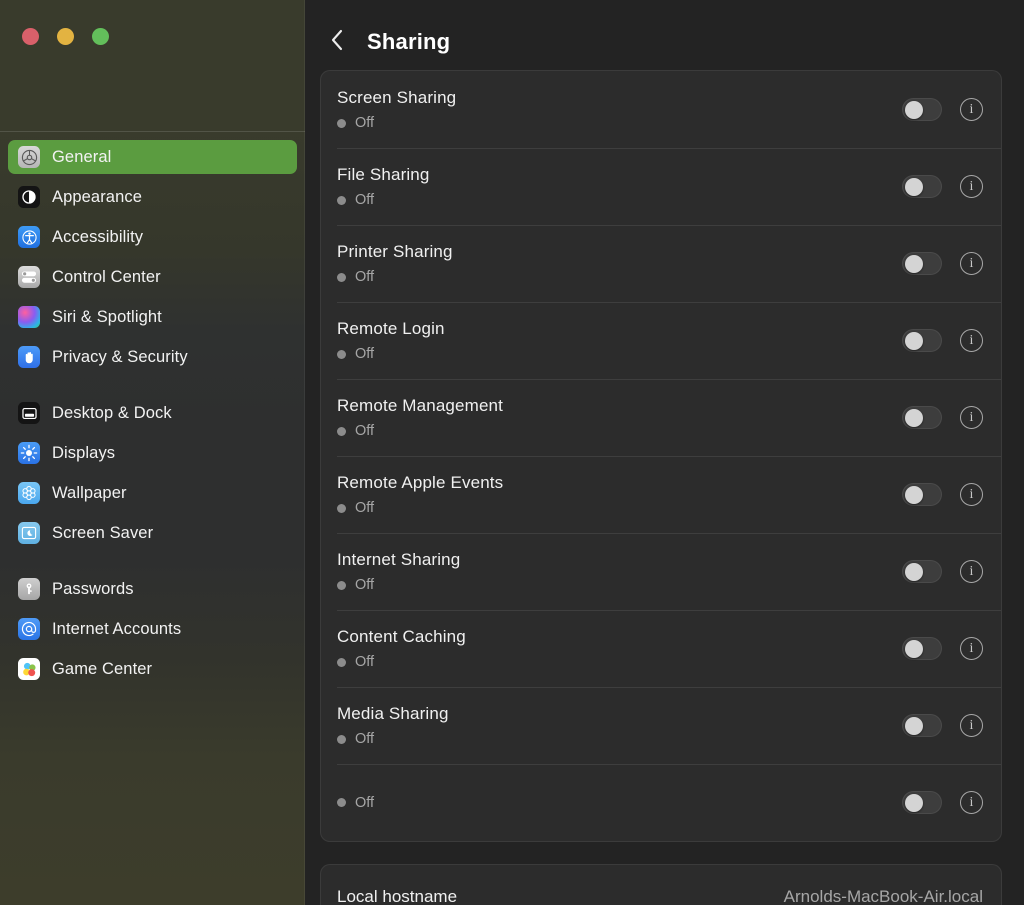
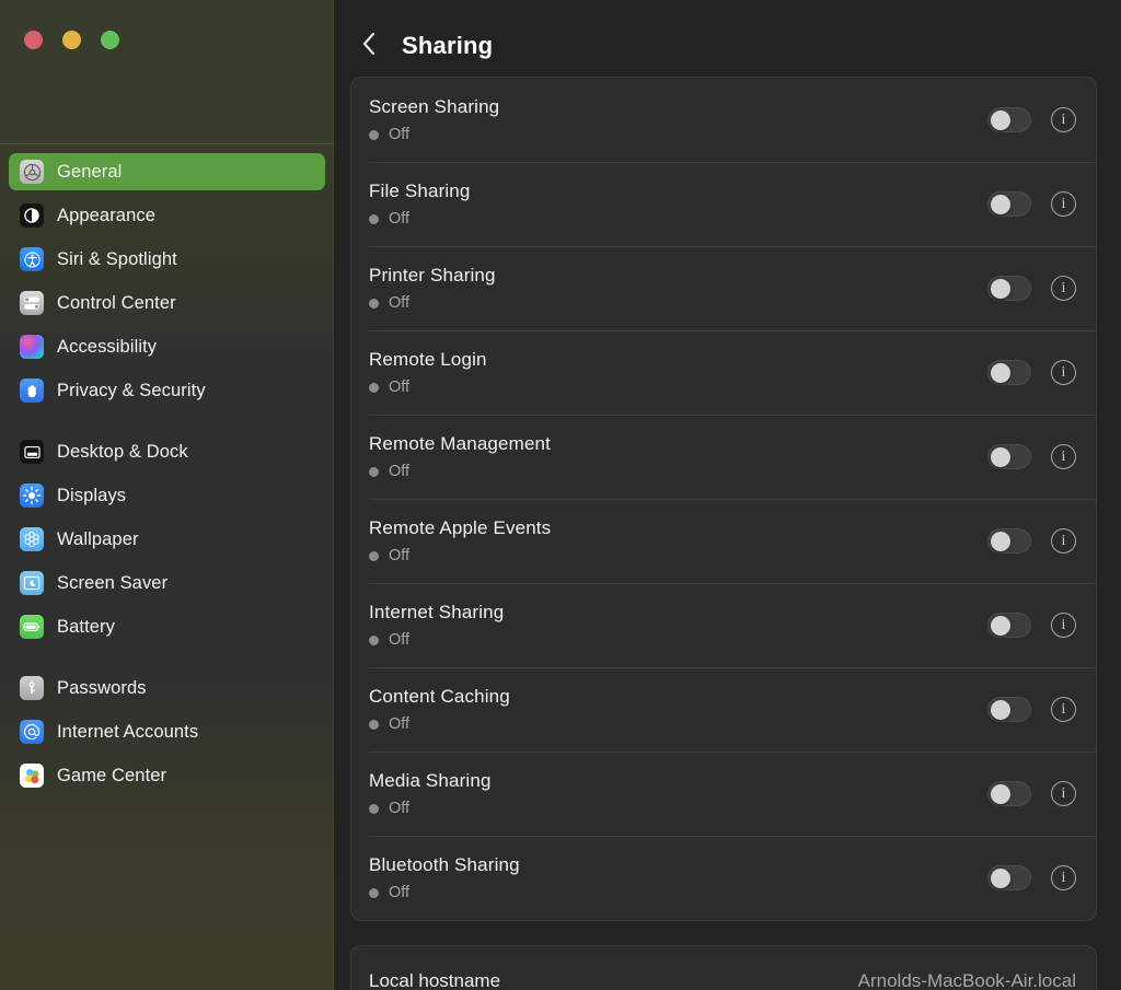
  General
  Appearance
- Accessibility
+ Siri & Spotlight
  Control Center
- Siri & Spotlight
+ Accessibility
  Privacy & Security
  Desktop & Dock
  Displays
  Wallpaper
  Screen Saver
+ Battery
  Passwords
  Internet Accounts
  Game Center
  Sharing
  Screen Sharing
  Off
  i
  File Sharing
  Off
  i
  Printer Sharing
  Off
  i
  Remote Login
  Off
  i
  Remote Management
  Off
  i
  Remote Apple Events
  Off
  i
  Internet Sharing
  Off
  i
  Content Caching
  Off
  i
  Media Sharing
  Off
  i
+ Bluetooth Sharing
  Off
  i
  Local hostname
  Arnolds-MacBook-Air.local
